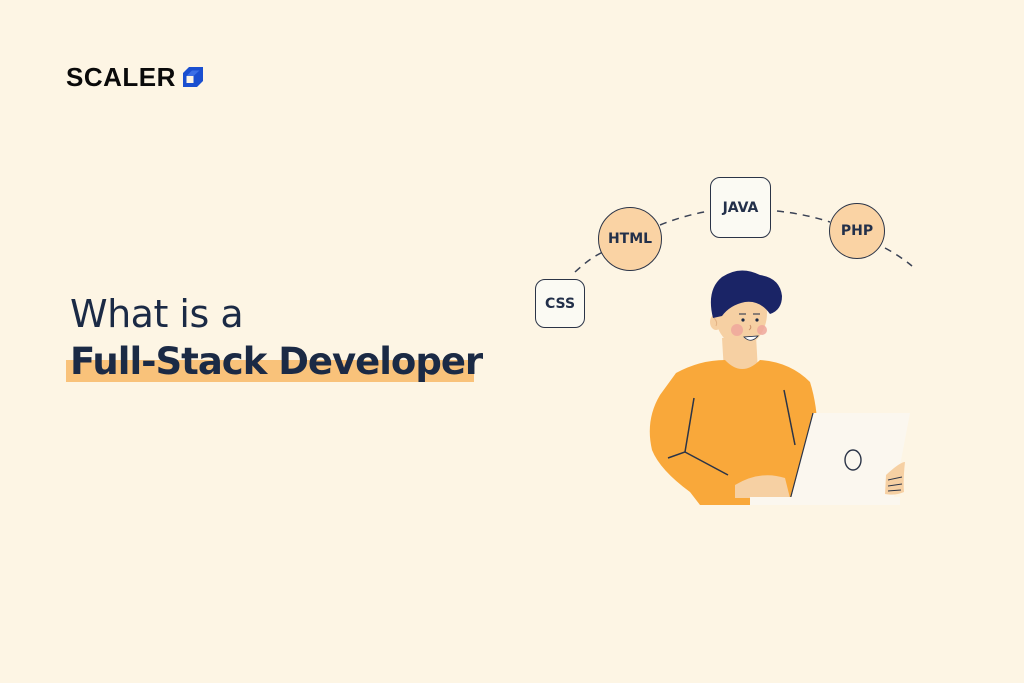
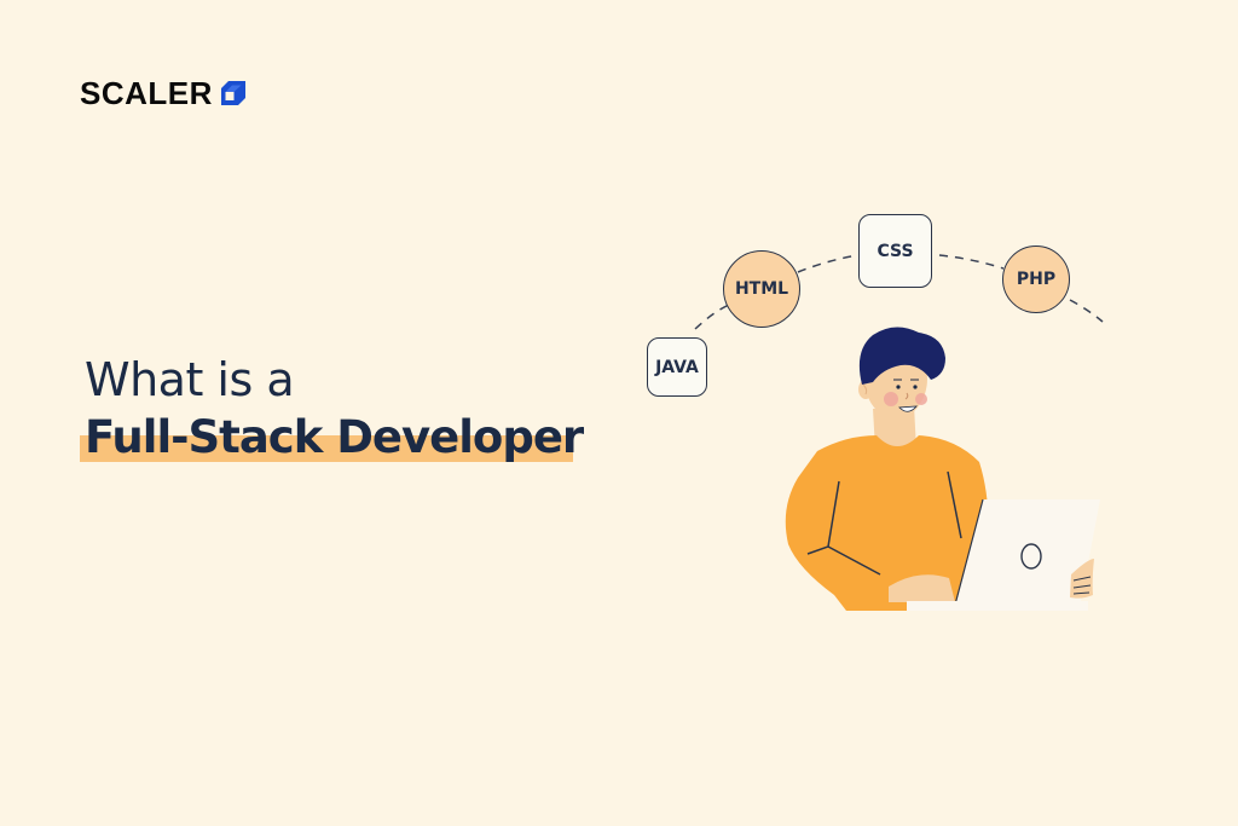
  SCALER
  What is a
  Full-Stack Developer
- CSS
+ JAVA
  HTML
- JAVA
+ CSS
  PHP
